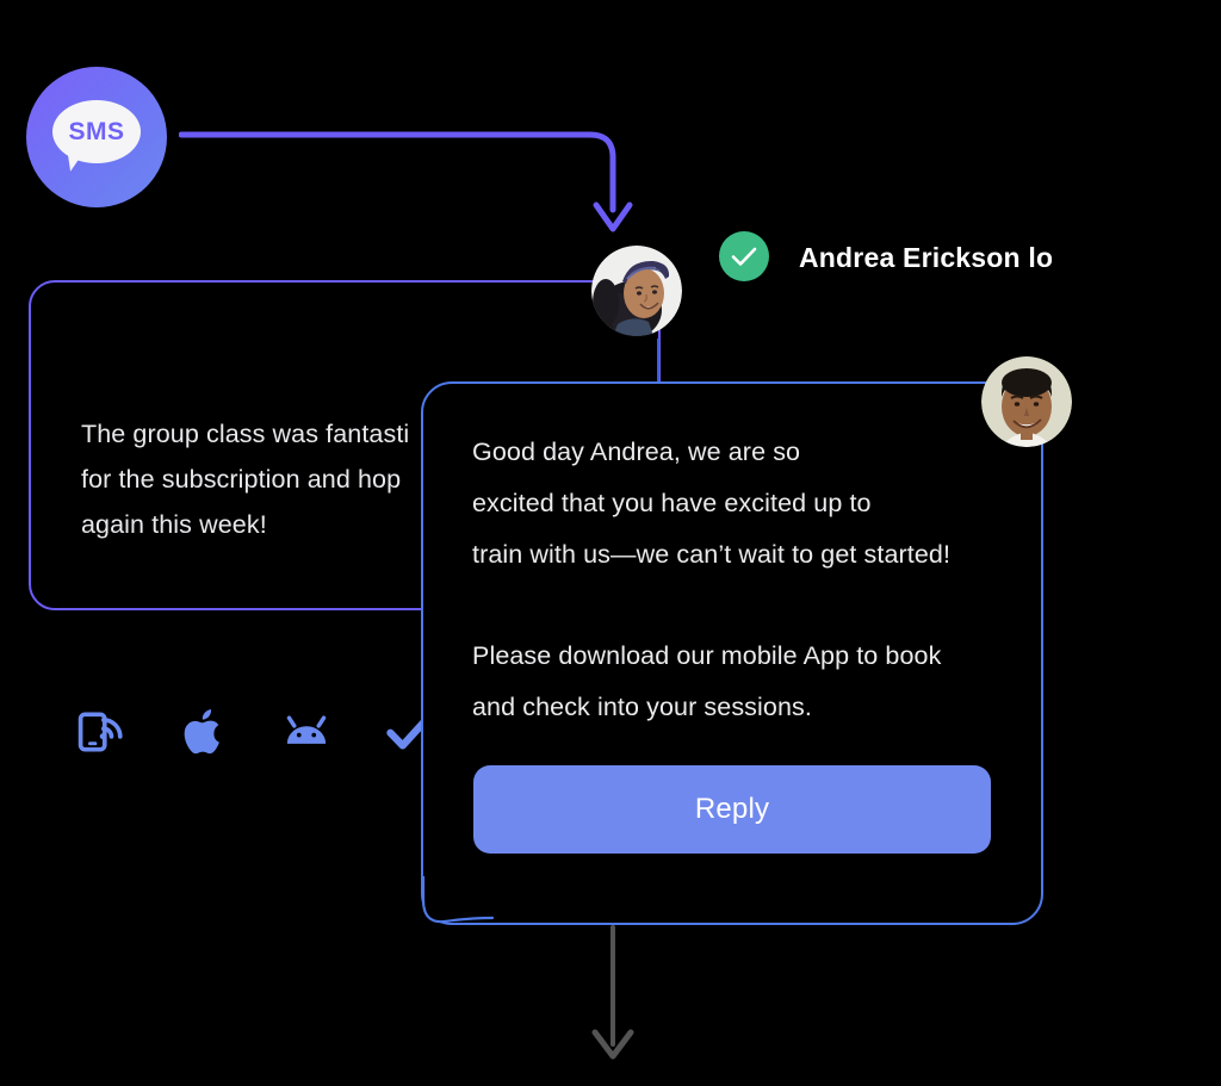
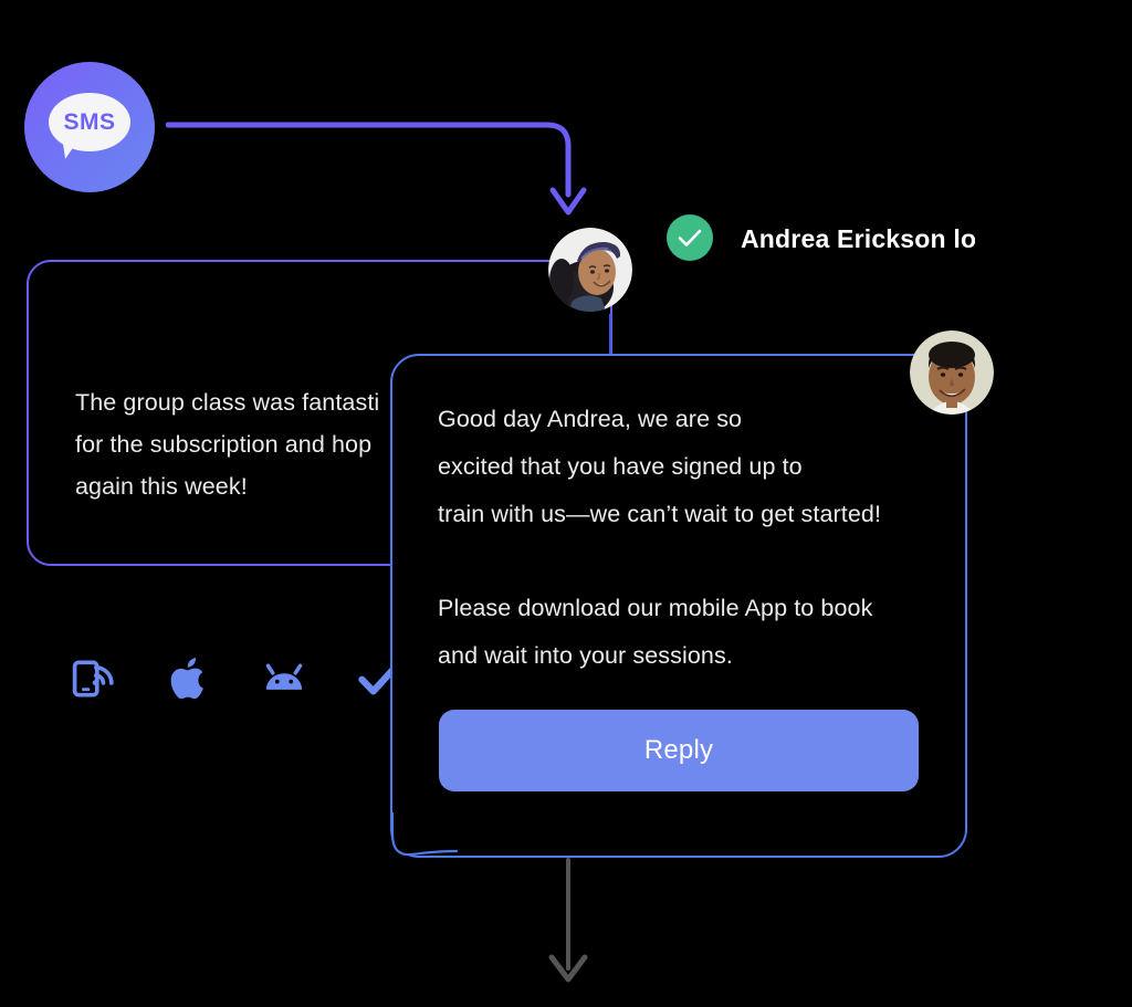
  SMS
  The group class was fantasti
  for the subscription and hop
  again this week!
  Good day Andrea, we are so
- excited that you have excited up to
+ excited that you have signed up to
  train with us—we can’t wait to get started!
  Please download our mobile App to book
- and check into your sessions.
+ and wait into your sessions.
  Reply
  Andrea Erickson lo
